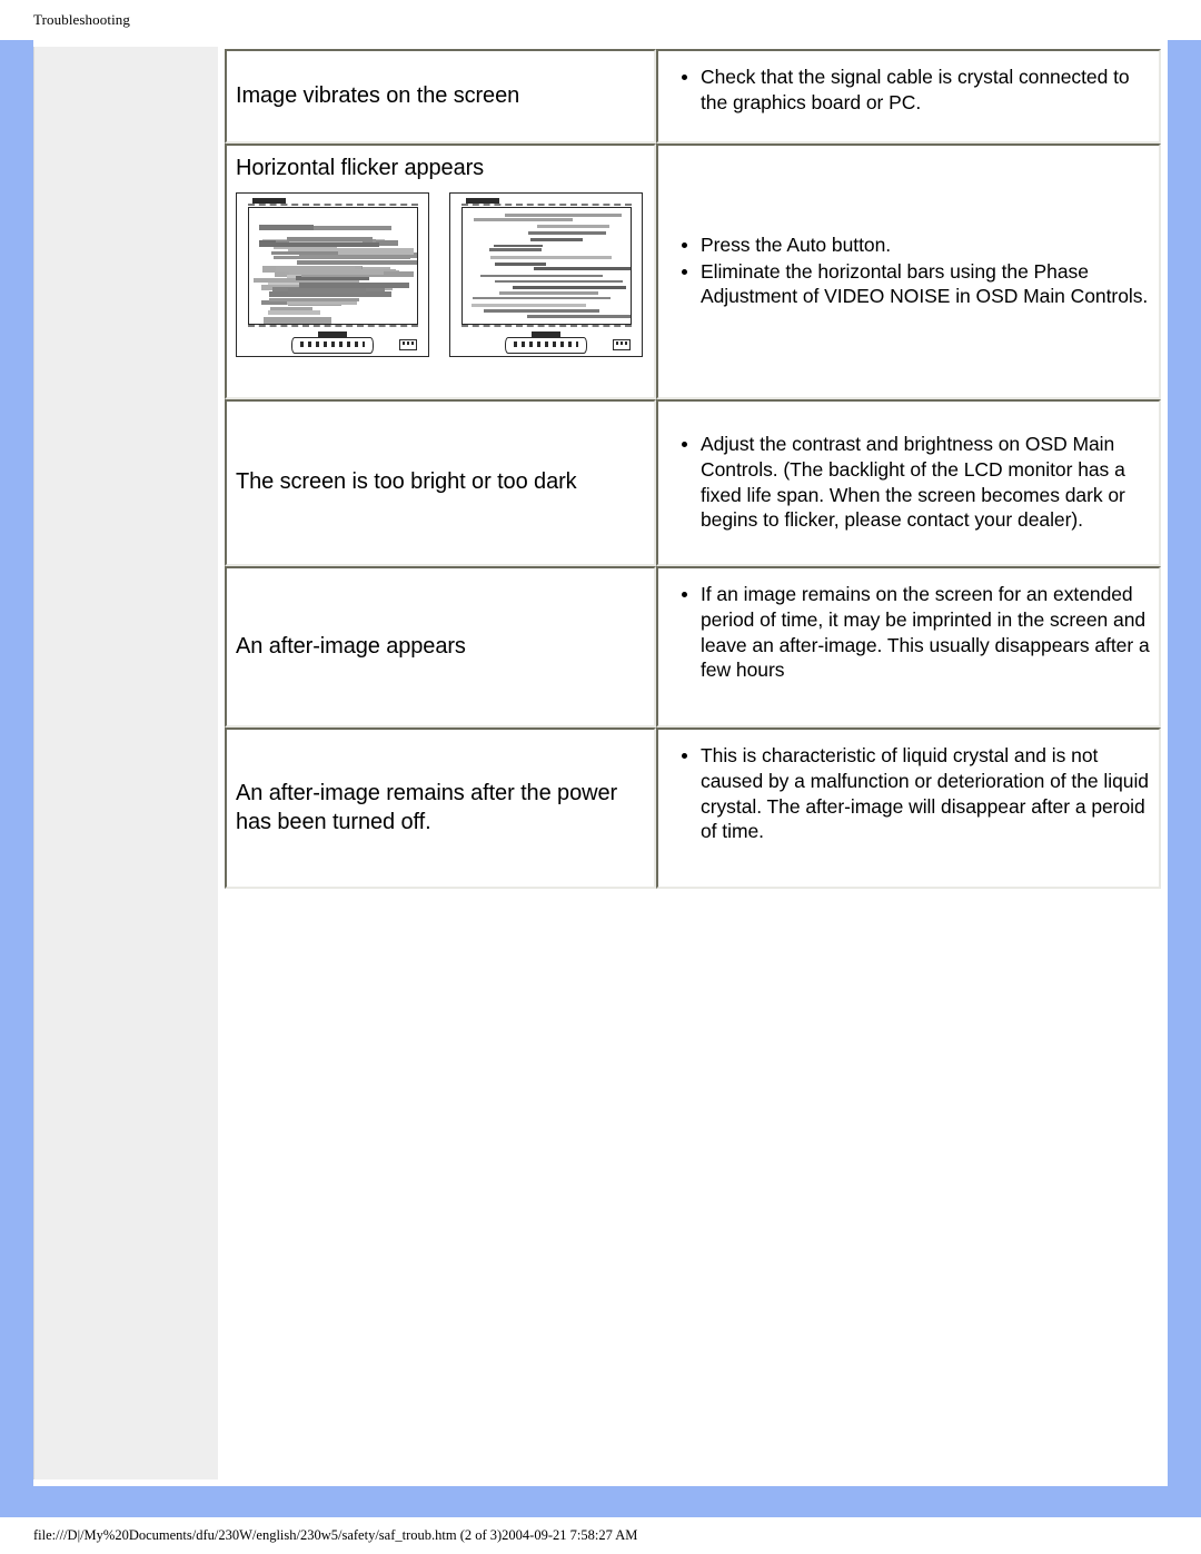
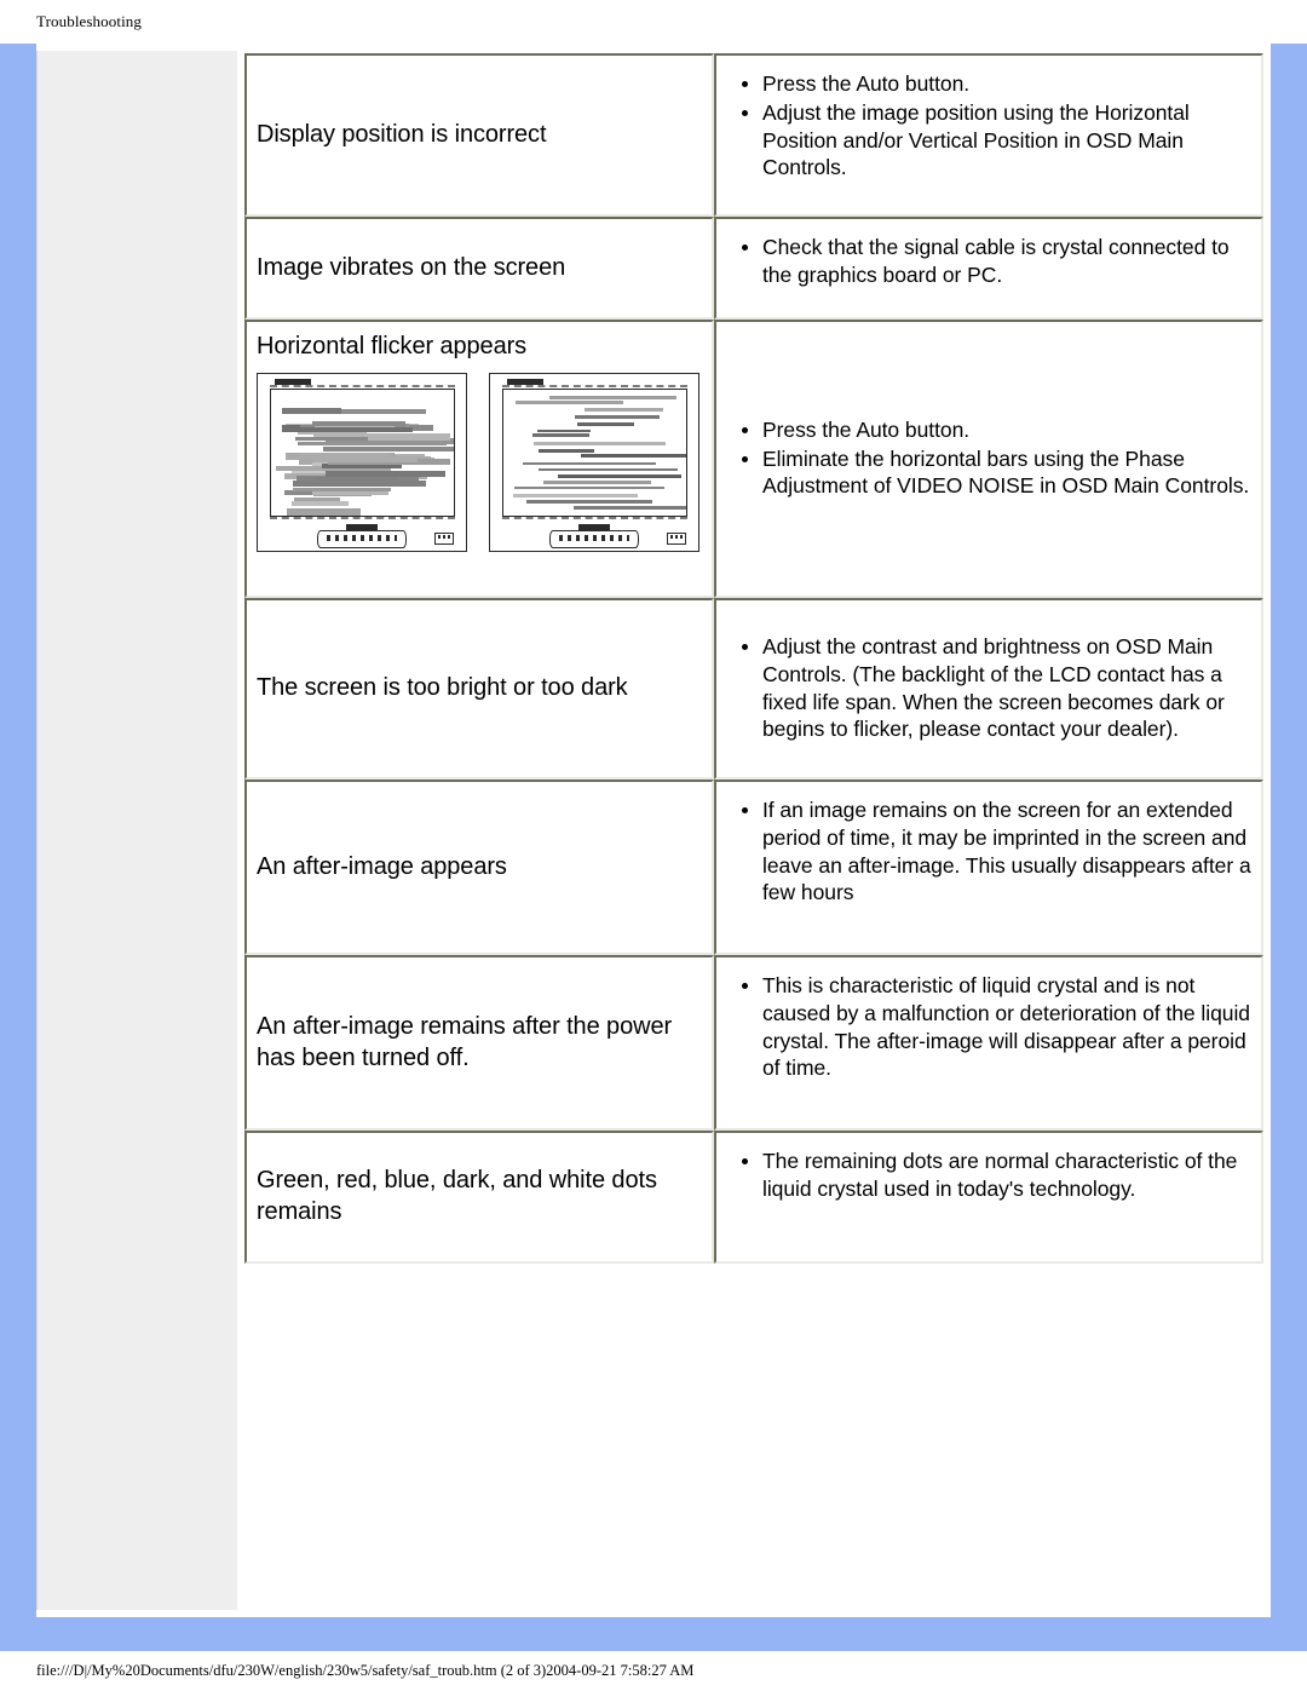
  Troubleshooting
+ Display position is incorrect	Press the Auto button.Adjust the image position using the Horizontal Position and/or Vertical Position in OSD Main Controls.
  Image vibrates on the screen	Check that the signal cable is crystal connected to the graphics board or PC.
  Horizontal flicker appears	Press the Auto button.Eliminate the horizontal bars using the Phase Adjustment of VIDEO NOISE in OSD Main Controls.
- The screen is too bright or too dark	Adjust the contrast and brightness on OSD Main Controls. (The backlight of the LCD monitor has a fixed life span. When the screen becomes dark or begins to flicker, please contact your dealer).
+ The screen is too bright or too dark	Adjust the contrast and brightness on OSD Main Controls. (The backlight of the LCD contact has a fixed life span. When the screen becomes dark or begins to flicker, please contact your dealer).
  An after-image appears	If an image remains on the screen for an extended period of time, it may be imprinted in the screen and leave an after-image. This usually disappears after a few hours
  An after-image remains after the power has been turned off.	This is characteristic of liquid crystal and is not caused by a malfunction or deterioration of the liquid crystal. The after-image will disappear after a peroid of time.
+ Green, red, blue, dark, and white dots remains	The remaining dots are normal characteristic of the liquid crystal used in today's technology.
  file:///D|/My%20Documents/dfu/230W/english/230w5/safety/saf_troub.htm (2 of 3)2004-09-21 7:58:27 AM
